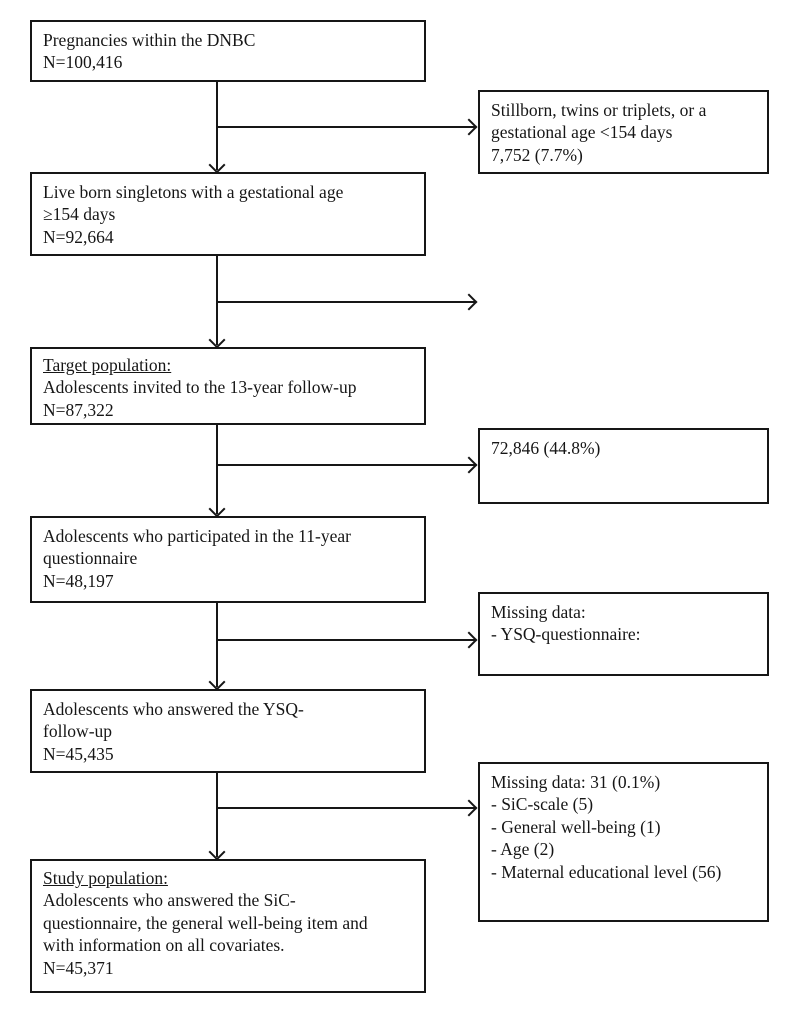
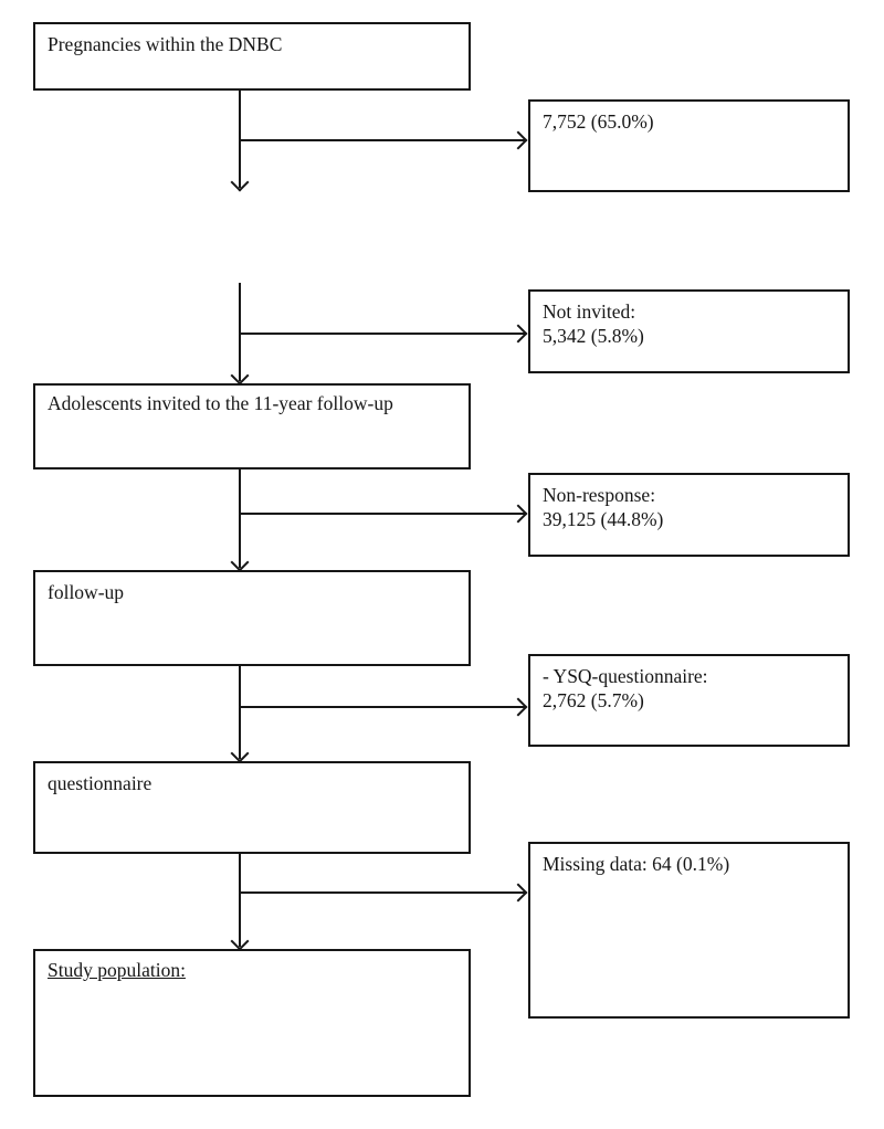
  Pregnancies within the DNBC
- N=100,416
- Live born singletons with a gestational age
- ≥154 days
- N=92,664
- Target population:
- Adolescents invited to the 13-year follow-up
+ Adolescents invited to the 11-year follow-up
- N=87,322
- Adolescents who participated in the 11-year
- questionnaire
+ follow-up
- N=48,197
- Adolescents who answered the YSQ-
- follow-up
+ questionnaire
- N=45,435
  Study population:
- Adolescents who answered the SiC-
- questionnaire, the general well-being item and
- with information on all covariates.
- N=45,371
- Stillborn, twins or triplets, or a
- gestational age <154 days
- 7,752 (7.7%)
+ 7,752 (65.0%)
+ Not invited:
+ 5,342 (5.8%)
+ Non-response:
- 72,846 (44.8%)
+ 39,125 (44.8%)
- Missing data:
  - YSQ-questionnaire:
+ 2,762 (5.7%)
- Missing data: 31 (0.1%)
+ Missing data: 64 (0.1%)
- - SiC-scale (5)
- - General well-being (1)
- - Age (2)
- - Maternal educational level (56)
